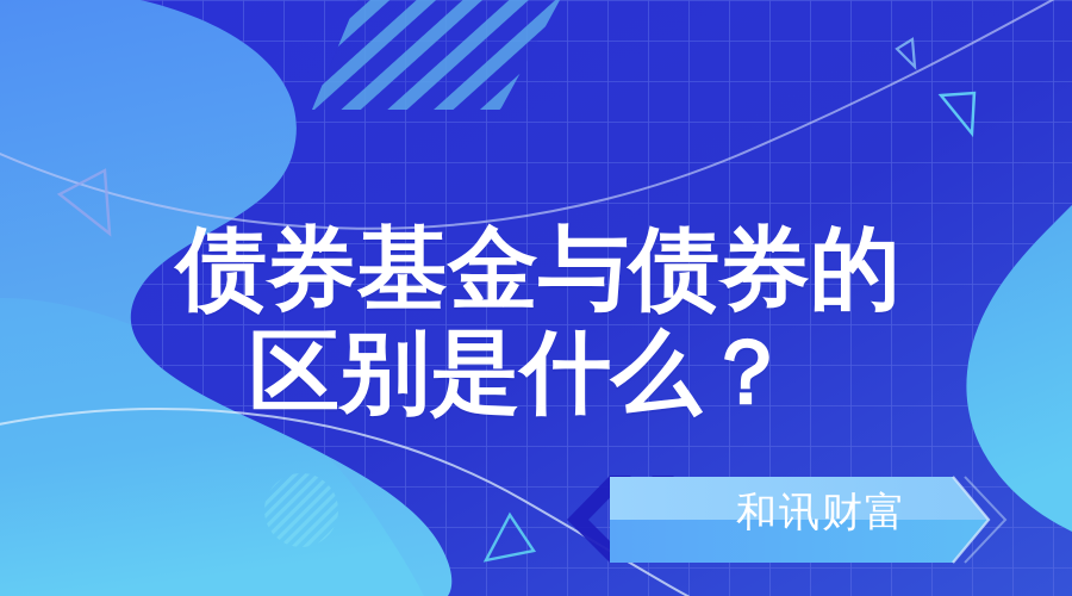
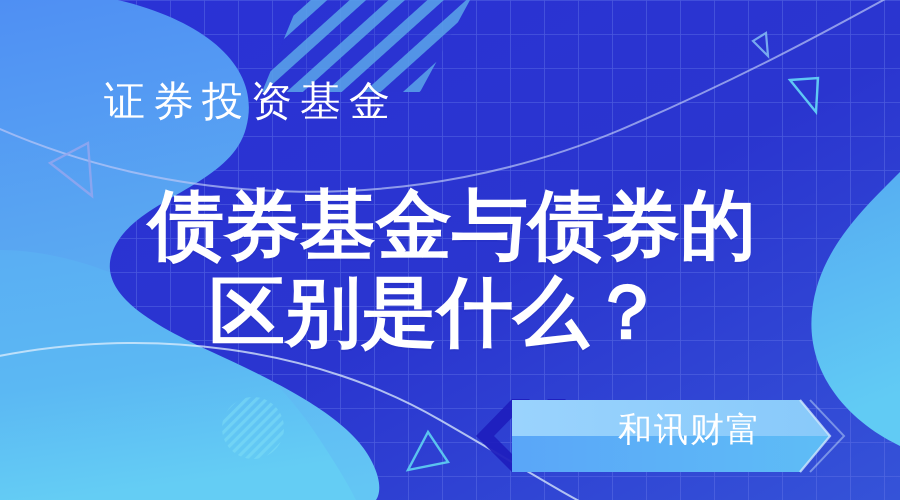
+ 证券投资基金
  债券基金与债券的
  区别是什么？
  和讯财富
